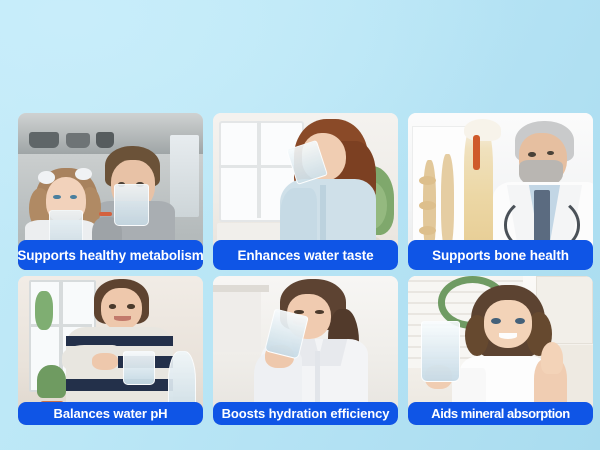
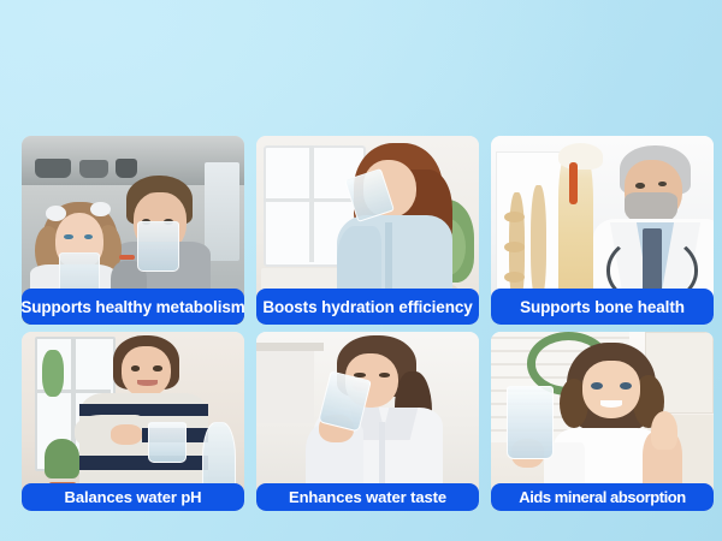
  Supports healthy metabolism
- Enhances water taste
+ Boosts hydration efficiency
  Supports bone health
  Balances water pH
- Boosts hydration efficiency
+ Enhances water taste
  Aids mineral absorption
